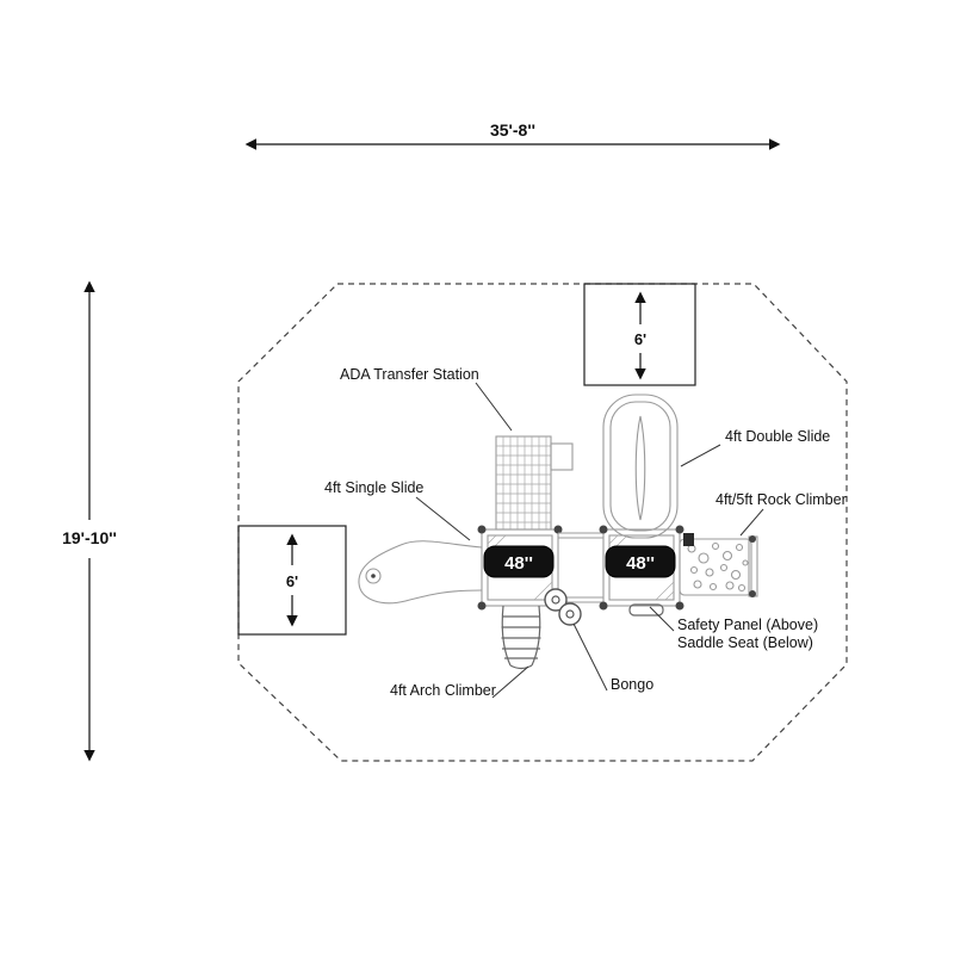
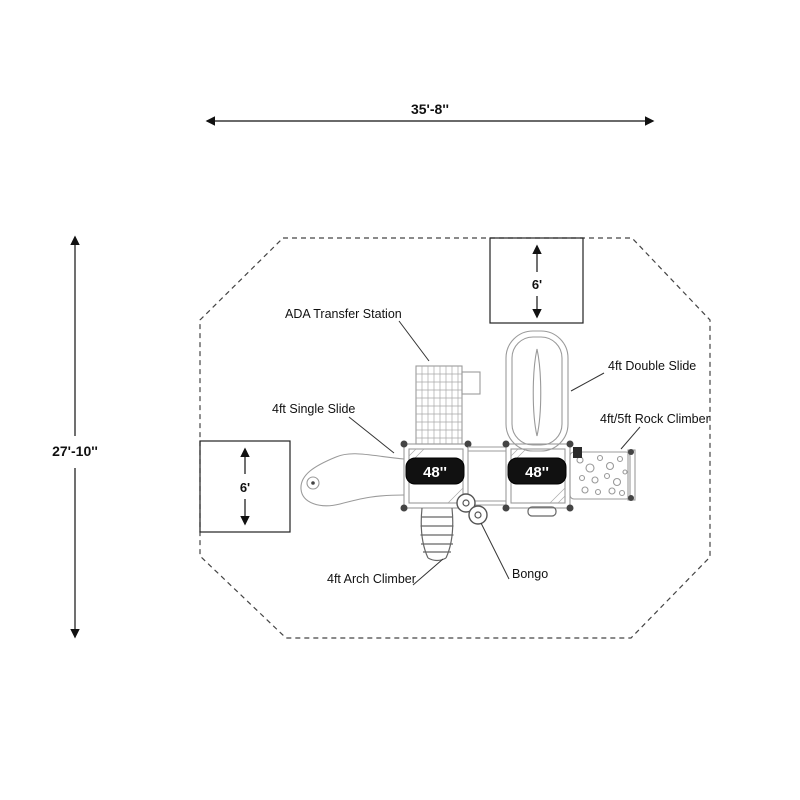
  35'-8''
- 19'-10''
+ 27'-10''
  6'
  6'
  48''
  48''
  ADA Transfer Station
  4ft Double Slide
  4ft Single Slide
  4ft/5ft Rock Climber
- Safety Panel (Above)
- Saddle Seat (Below)
  4ft Arch Climber
  Bongo
